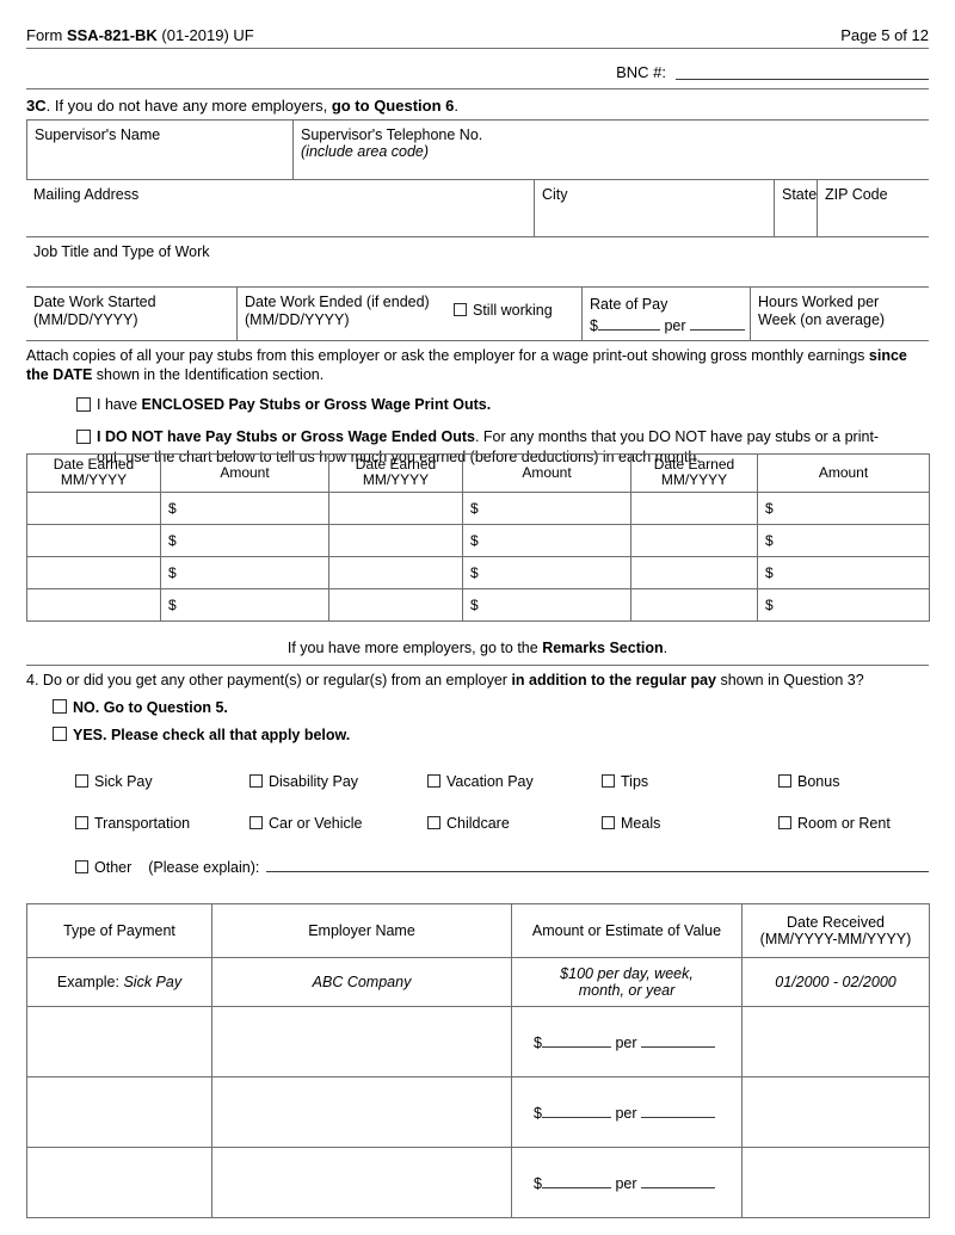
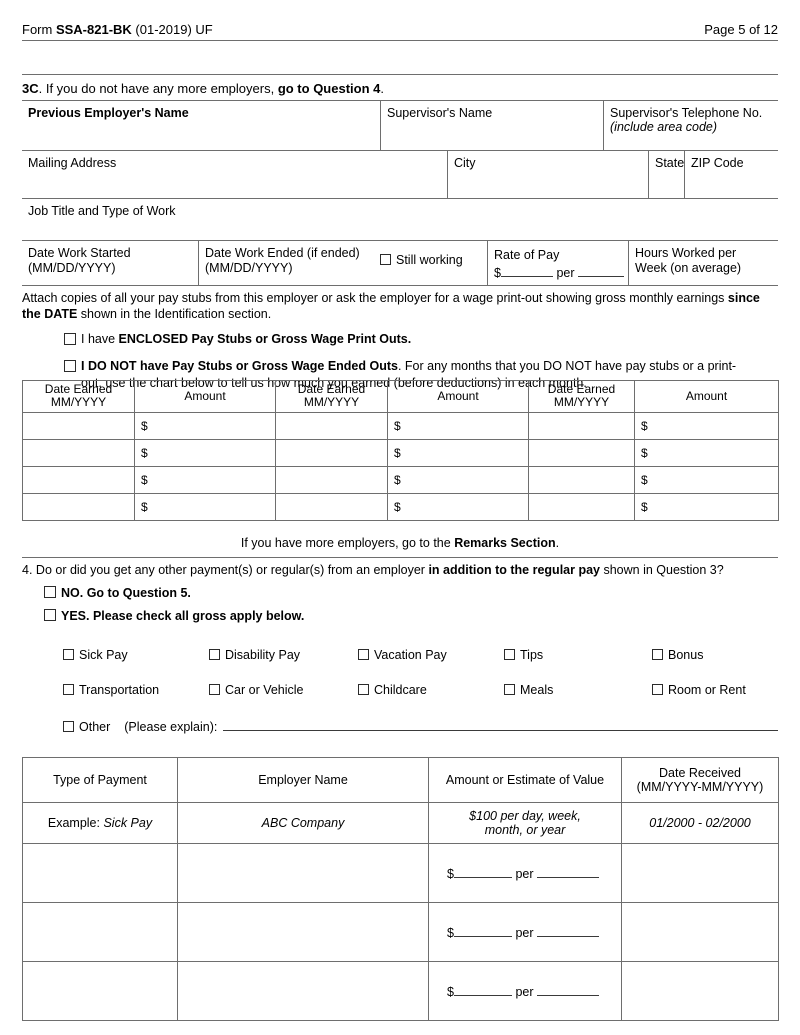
  Form SSA-821-BK (01-2019) UF
  Page 5 of 12
- BNC #:
- 3C. If you do not have any more employers, go to Question 6.
+ 3C. If you do not have any more employers, go to Question 4.
+ Previous Employer's Name
  Supervisor's Name
  Supervisor's Telephone No.
  (include area code)
  Mailing Address
  City
  State
  ZIP Code
  Job Title and Type of Work
  Date Work Started
  (MM/DD/YYYY)
  Date Work Ended (if ended)
  (MM/DD/YYYY)
  Still working
  Rate of Pay
  $ per
  Hours Worked per
  Week (on average)
  Attach copies of all your pay stubs from this employer or ask the employer for a wage print-out showing gross monthly earnings since the DATE shown in the Identification section.
  I have ENCLOSED Pay Stubs or Gross Wage Print Outs.
  I DO NOT have Pay Stubs or Gross Wage Ended Outs. For any months that you DO NOT have pay stubs or a print-out, use the chart below to tell us how much you earned (before deductions) in each month.
  Date Earned MM/YYYY	Amount	Date Earned MM/YYYY	Amount	Date Earned MM/YYYY	Amount
  	$		$		$
  	$		$		$
  	$		$		$
  	$		$		$
  If you have more employers, go to the Remarks Section.
  4. Do or did you get any other payment(s) or regular(s) from an employer in addition to the regular pay shown in Question 3?
  NO. Go to Question 5.
- YES. Please check all that apply below.
+ YES. Please check all gross apply below.
  Sick Pay
  Disability Pay
  Vacation Pay
  Tips
  Bonus
  Transportation
  Car or Vehicle
  Childcare
  Meals
  Room or Rent
  Other
  (Please explain):
  Type of Payment	Employer Name	Amount or Estimate of Value	Date Received (MM/YYYY-MM/YYYY)
  Example: Sick Pay	ABC Company	$100 per day, week, month, or year	01/2000 - 02/2000
  		$ per
  		$ per
  		$ per
